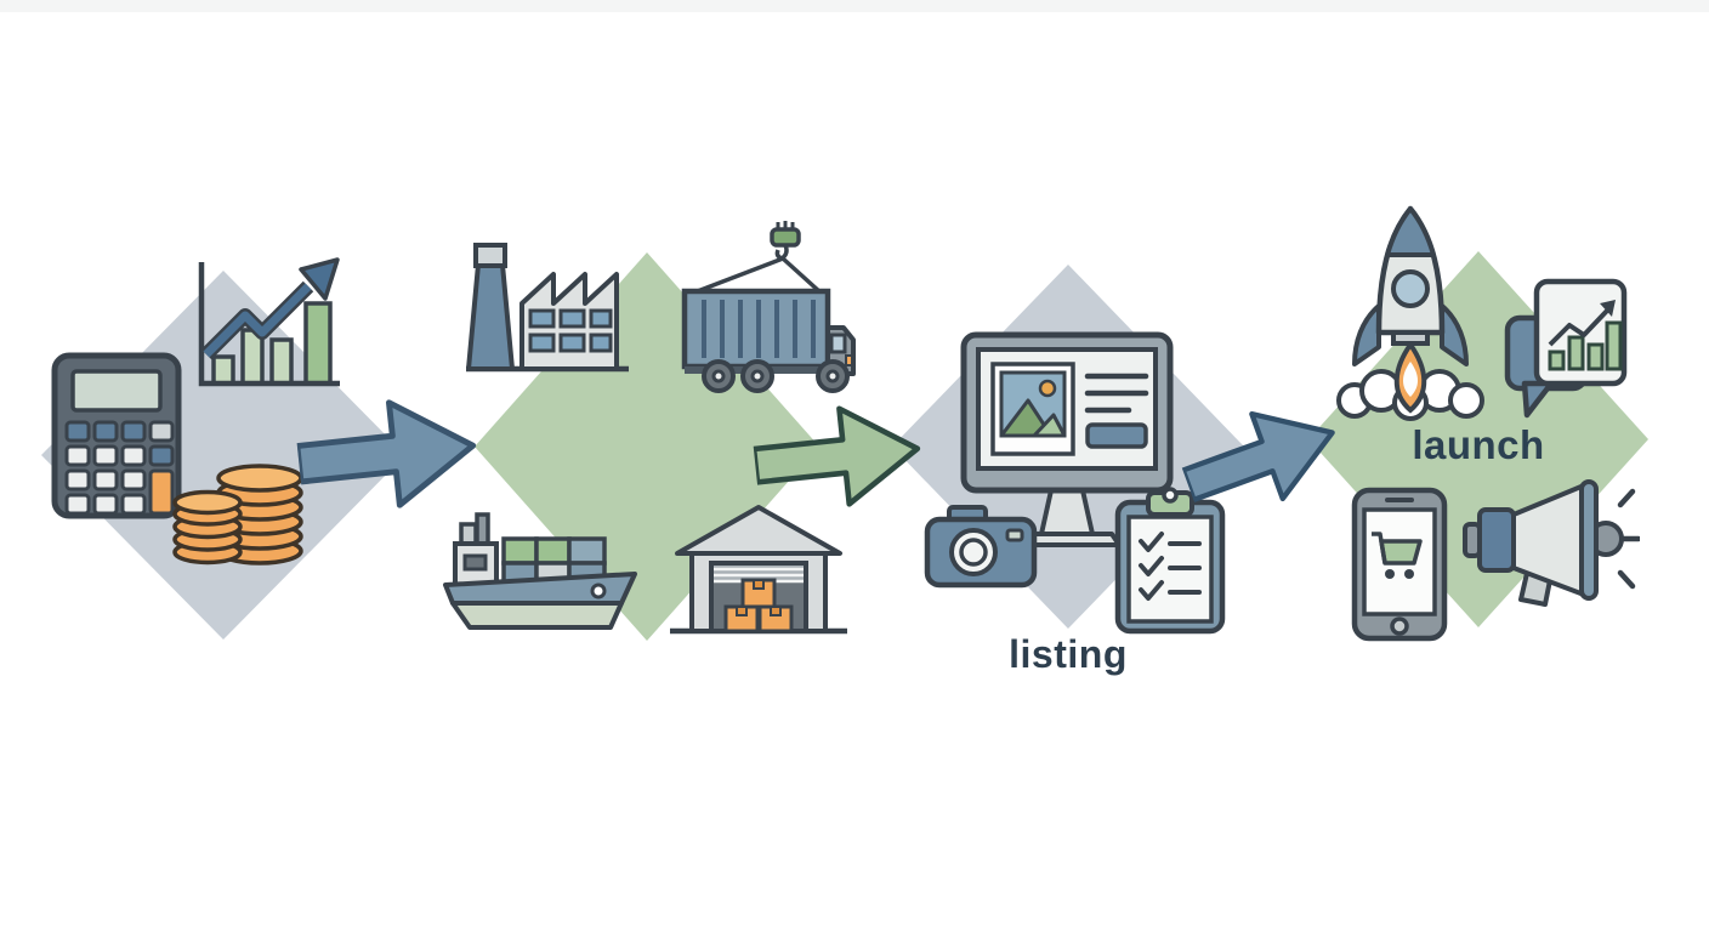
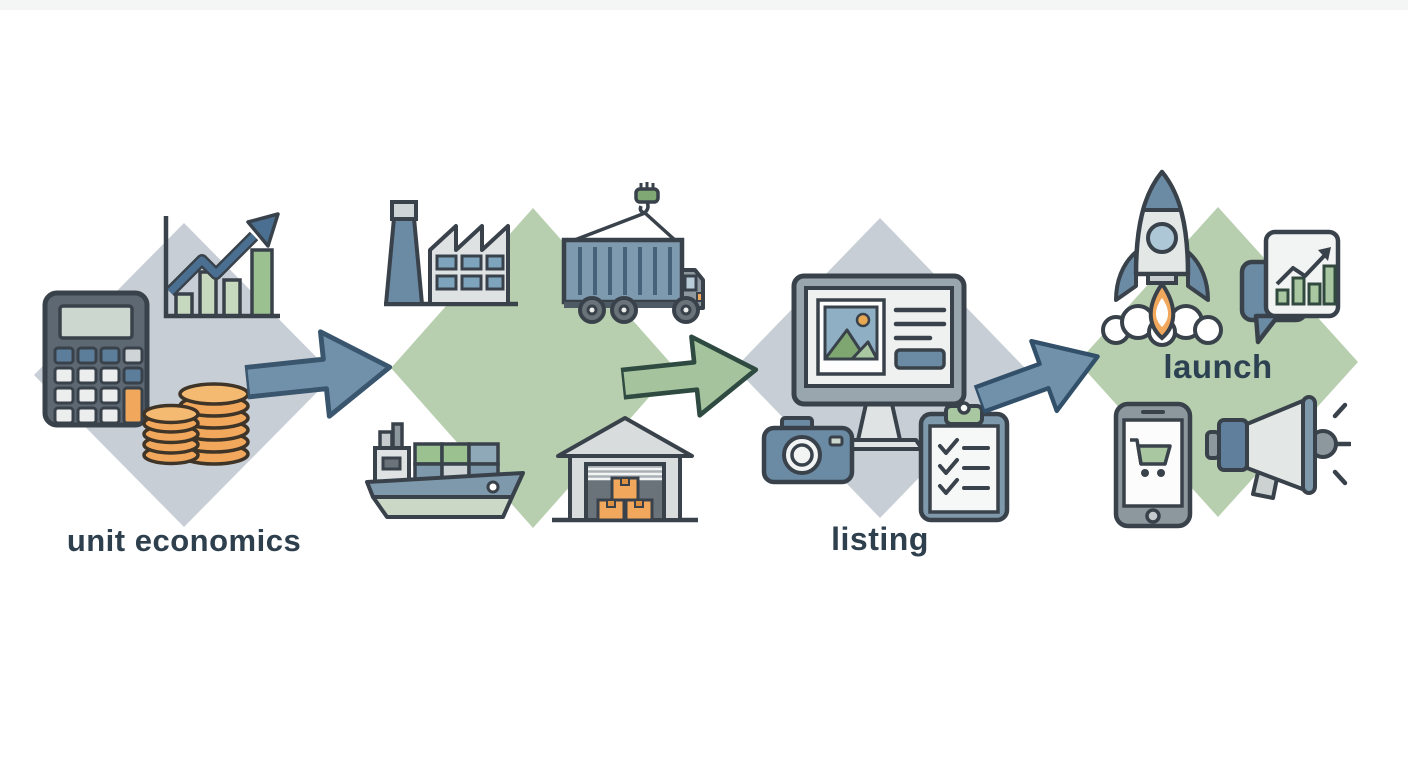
+ unit economics
  listing
  launch
